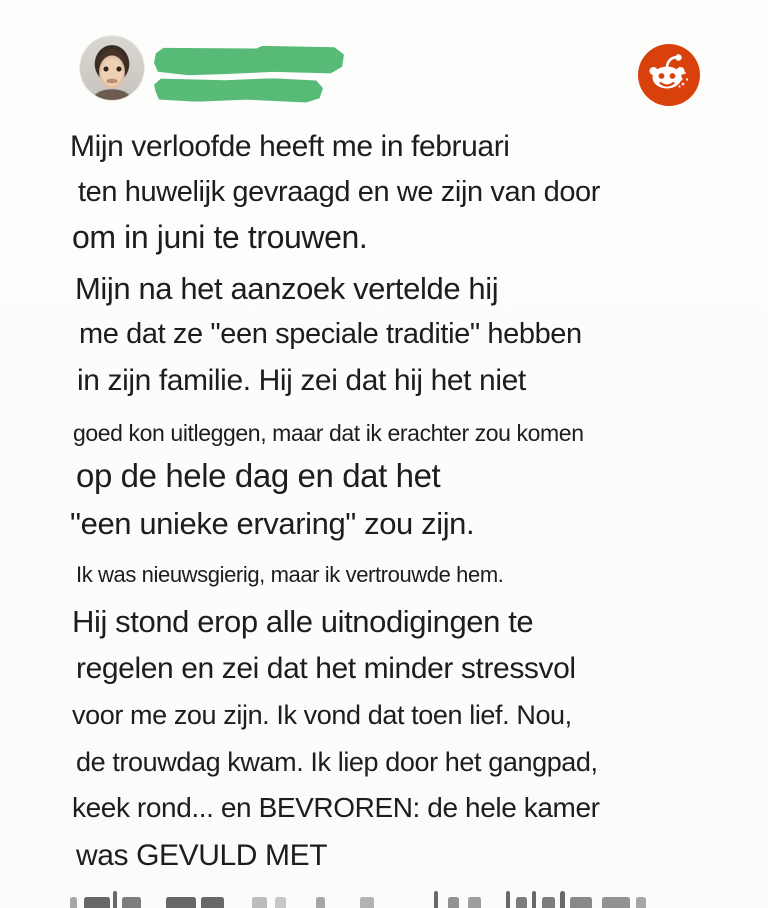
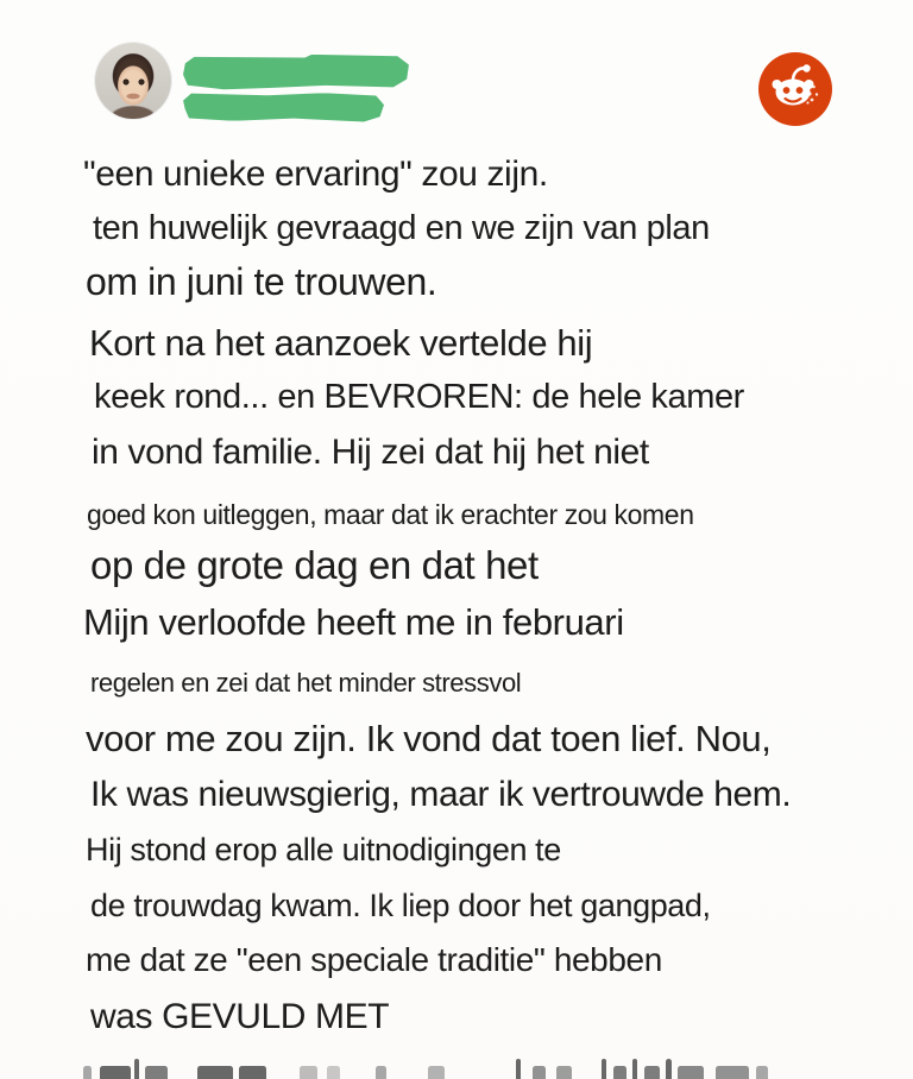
- Mijn verloofde heeft me in februari
+ "een unieke ervaring" zou zijn.
- ten huwelijk gevraagd en we zijn van door
+ ten huwelijk gevraagd en we zijn van plan
  om in juni te trouwen.
- Mijn na het aanzoek vertelde hij
+ Kort na het aanzoek vertelde hij
- me dat ze "een speciale traditie" hebben
+ keek rond... en BEVROREN: de hele kamer
- in zijn familie. Hij zei dat hij het niet
+ in vond familie. Hij zei dat hij het niet
  goed kon uitleggen, maar dat ik erachter zou komen
- op de hele dag en dat het
+ op de grote dag en dat het
- "een unieke ervaring" zou zijn.
+ Mijn verloofde heeft me in februari
- Ik was nieuwsgierig, maar ik vertrouwde hem.
+ regelen en zei dat het minder stressvol
- Hij stond erop alle uitnodigingen te
+ voor me zou zijn. Ik vond dat toen lief. Nou,
- regelen en zei dat het minder stressvol
+ Ik was nieuwsgierig, maar ik vertrouwde hem.
- voor me zou zijn. Ik vond dat toen lief. Nou,
+ Hij stond erop alle uitnodigingen te
  de trouwdag kwam. Ik liep door het gangpad,
- keek rond... en BEVROREN: de hele kamer
+ me dat ze "een speciale traditie" hebben
  was GEVULD MET
